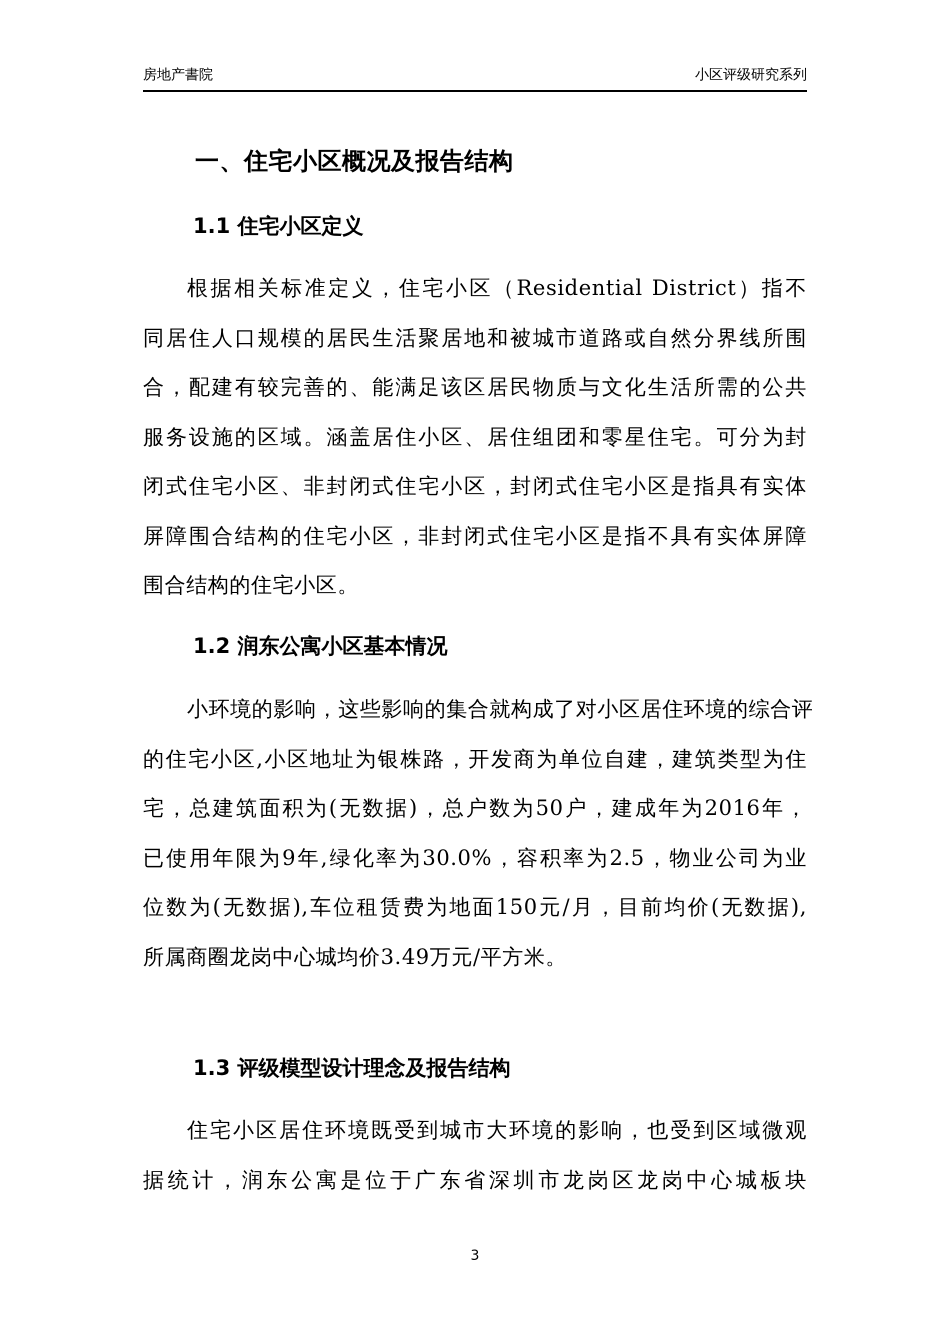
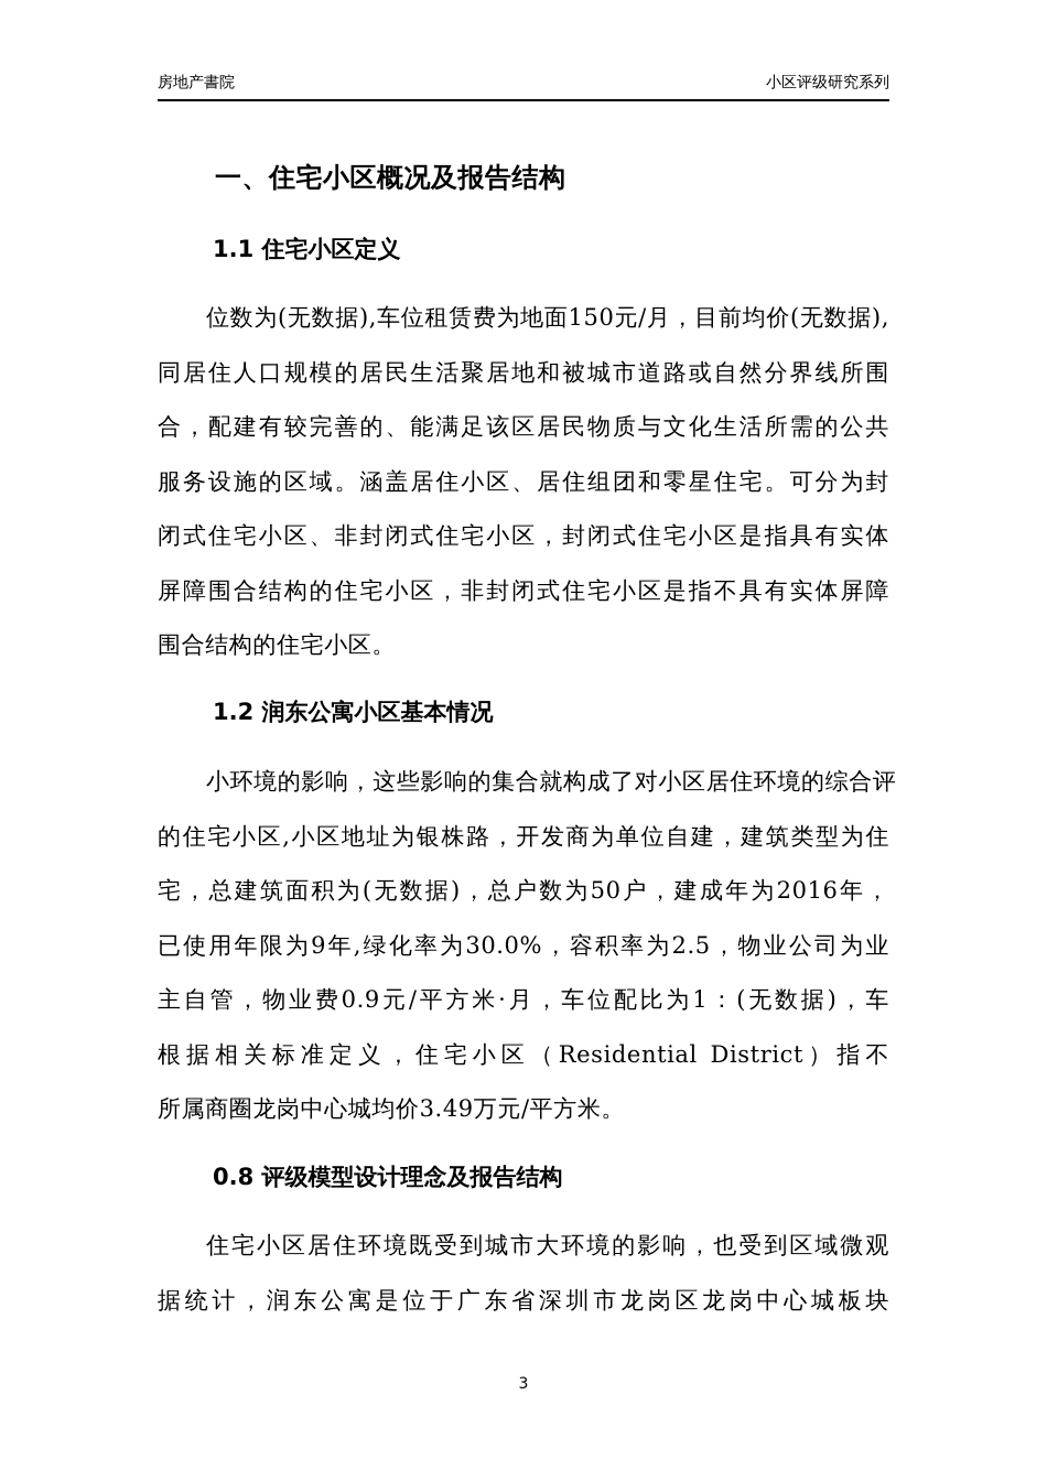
  房地产書院
  小区评级研究系列
  一、住宅小区概况及报告结构
  1.1 住宅小区定义
- 根据相关标准定义，住宅小区（Residential District）指不
+ 位数为(无数据),车位租赁费为地面150元/月，目前均价(无数据),
  同居住人口规模的居民生活聚居地和被城市道路或自然分界线所围
  合，配建有较完善的、能满足该区居民物质与文化生活所需的公共
  服务设施的区域。涵盖居住小区、居住组团和零星住宅。可分为封
  闭式住宅小区、非封闭式住宅小区，封闭式住宅小区是指具有实体
  屏障围合结构的住宅小区，非封闭式住宅小区是指不具有实体屏障
  围合结构的住宅小区。
  1.2 润东公寓小区基本情况
  小环境的影响，这些影响的集合就构成了对小区居住环境的综合评
  的住宅小区,小区地址为银株路，开发商为单位自建，建筑类型为住
  宅，总建筑面积为(无数据)，总户数为50户，建成年为2016年，
  已使用年限为9年,绿化率为30.0%，容积率为2.5，物业公司为业
+ 主自管，物业费0.9元/平方米·月，车位配比为1：(无数据)，车
- 位数为(无数据),车位租赁费为地面150元/月，目前均价(无数据),
+ 根据相关标准定义，住宅小区（Residential District）指不
  所属商圈龙岗中心城均价3.49万元/平方米。
- 1.3 评级模型设计理念及报告结构
+ 0.8 评级模型设计理念及报告结构
  住宅小区居住环境既受到城市大环境的影响，也受到区域微观
  据统计，润东公寓是位于广东省深圳市龙岗区龙岗中心城板块
  3
